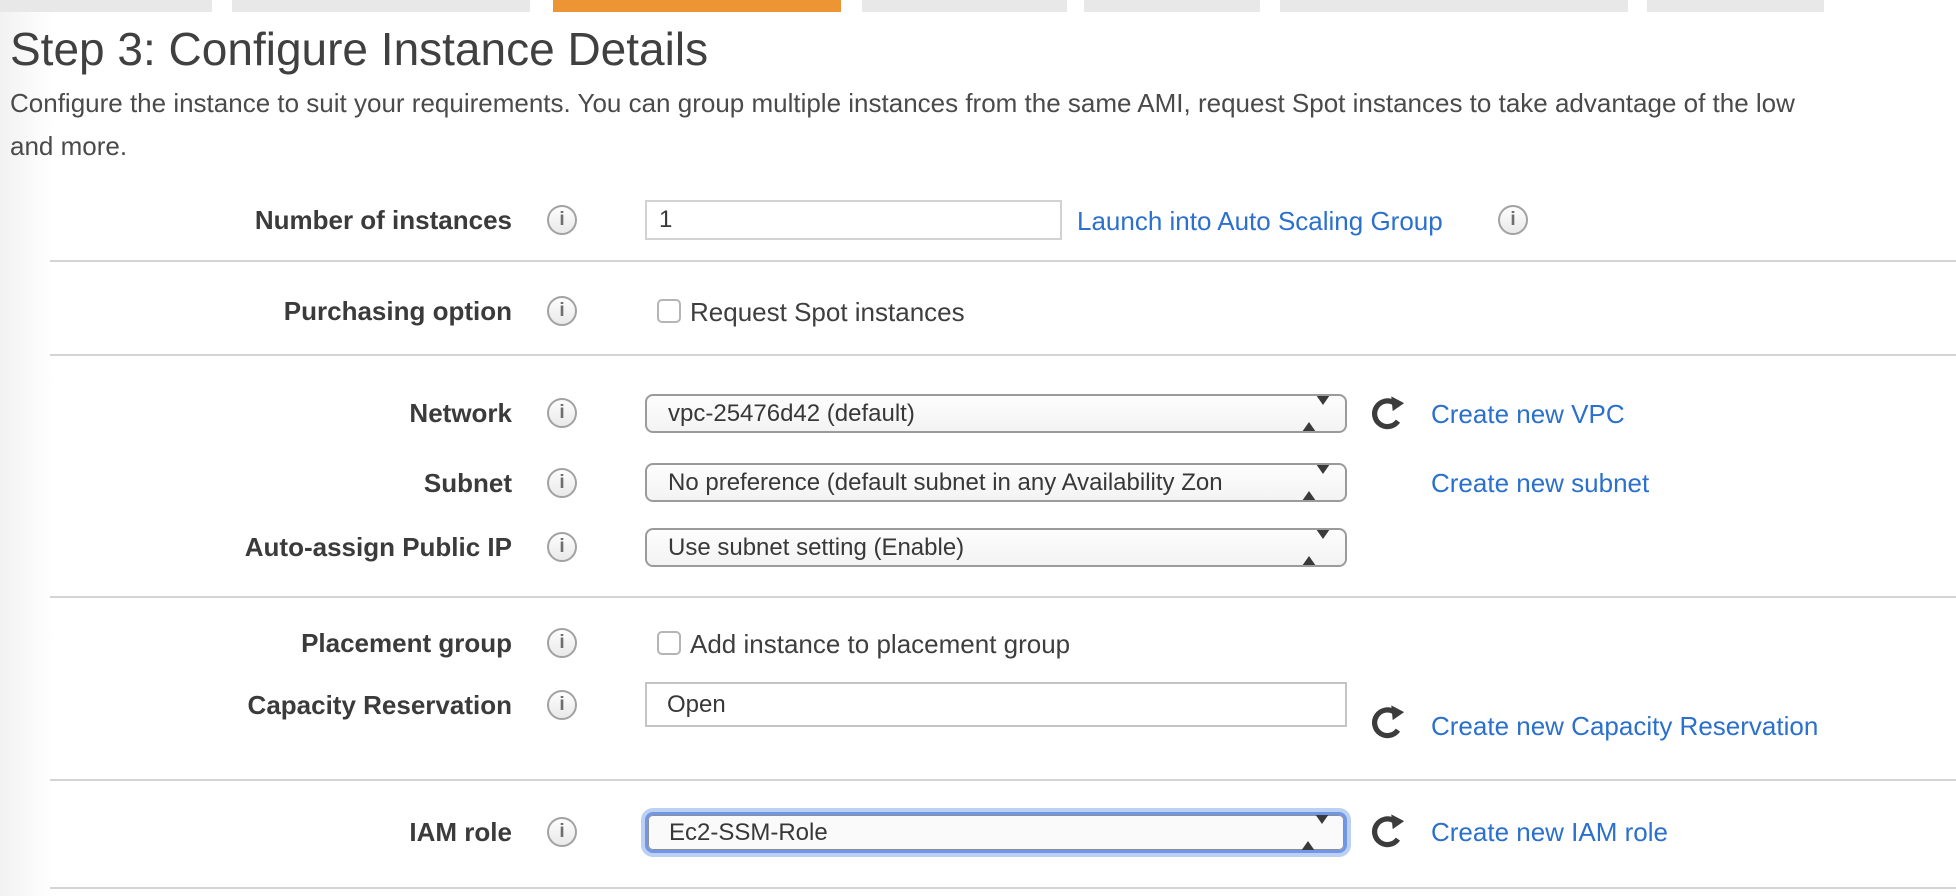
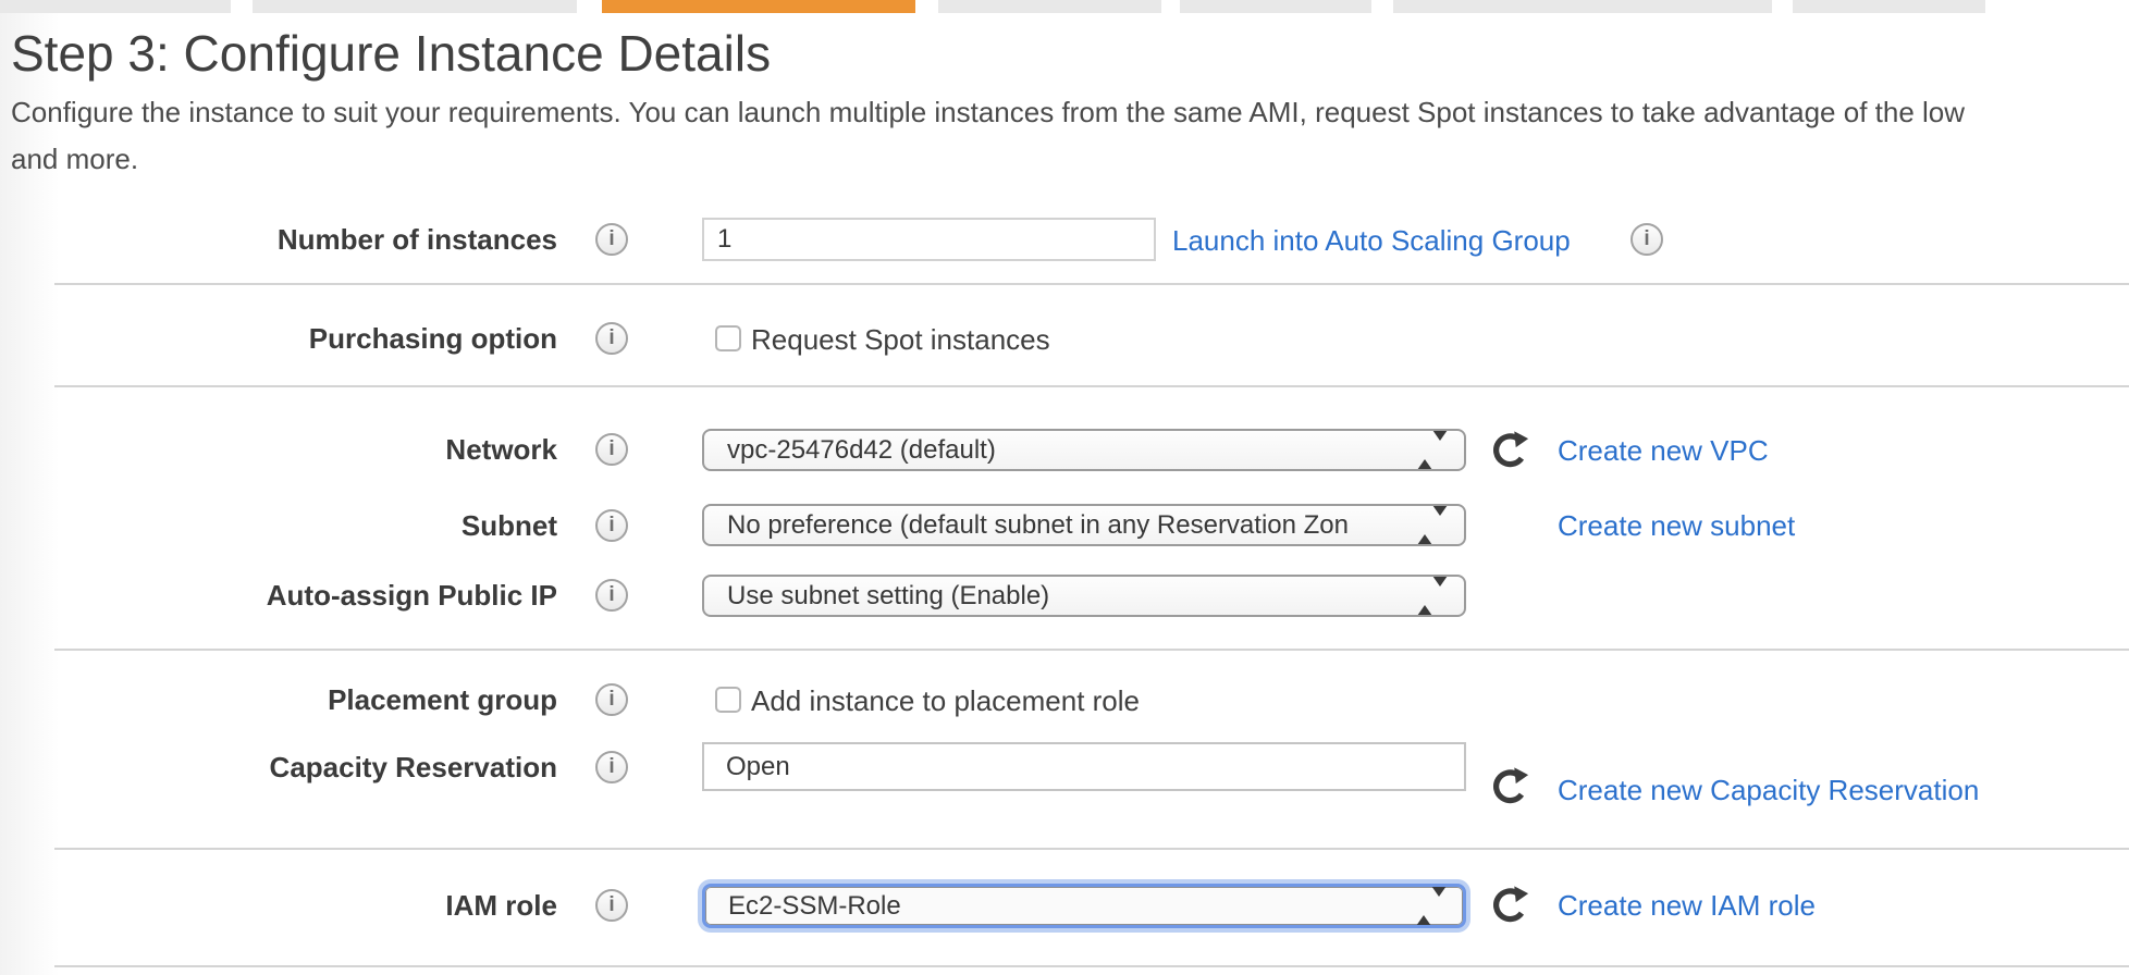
  Step 3: Configure Instance Details
- Configure the instance to suit your requirements. You can group multiple instances from the same AMI, request Spot instances to take advantage of the low
+ Configure the instance to suit your requirements. You can launch multiple instances from the same AMI, request Spot instances to take advantage of the low
  and more.
  Number of instances
  i
  1
  Launch into Auto Scaling Group
  i
  Purchasing option
  i
  Request Spot instances
  Network
  i
  vpc-25476d42 (default)
  Create new VPC
  Subnet
  i
- No preference (default subnet in any Availability Zon
+ No preference (default subnet in any Reservation Zon
  Create new subnet
  Auto-assign Public IP
  i
  Use subnet setting (Enable)
  Placement group
  i
- Add instance to placement group
+ Add instance to placement role
  Capacity Reservation
  i
  Open
  Create new Capacity Reservation
  IAM role
  i
  Ec2-SSM-Role
  Create new IAM role
